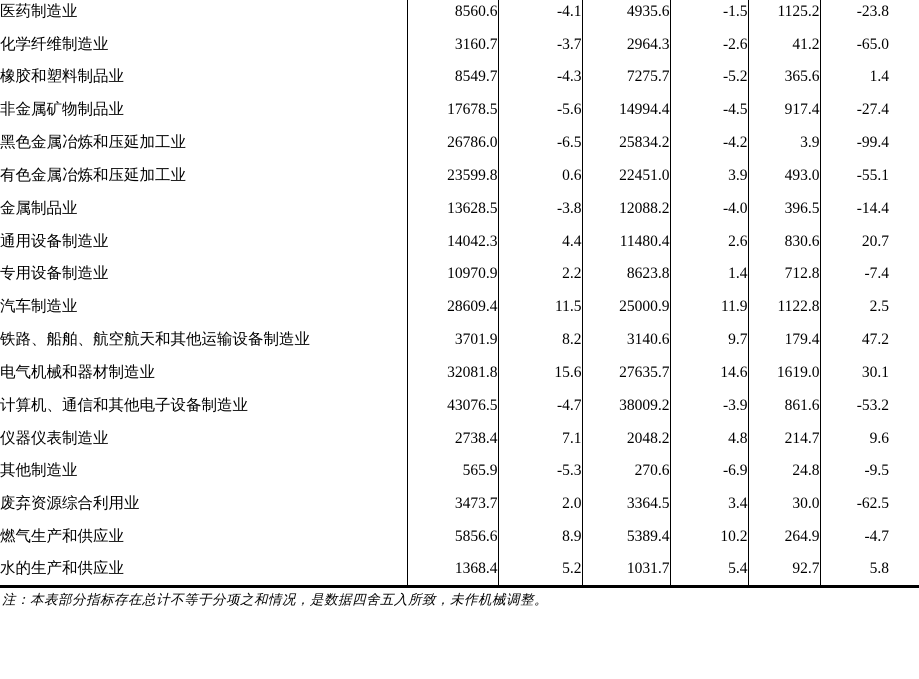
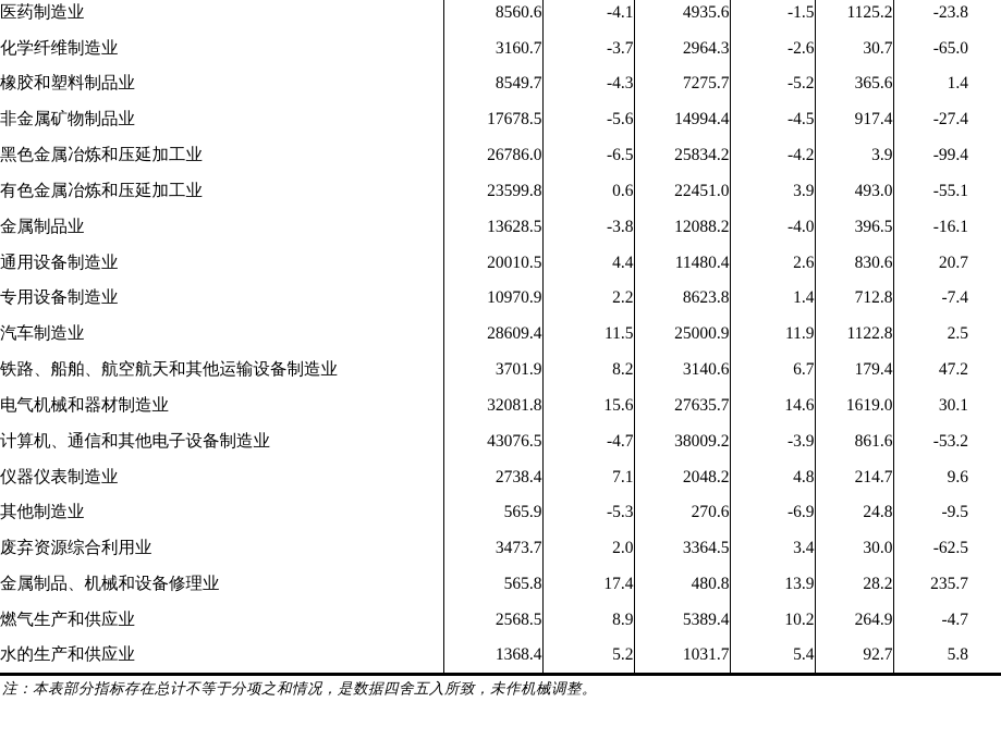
  医药制造业	8560.6	-4.1	4935.6	-1.5	1125.2	-23.8
- 化学纤维制造业	3160.7	-3.7	2964.3	-2.6	41.2	-65.0
+ 化学纤维制造业	3160.7	-3.7	2964.3	-2.6	30.7	-65.0
  橡胶和塑料制品业	8549.7	-4.3	7275.7	-5.2	365.6	1.4
  非金属矿物制品业	17678.5	-5.6	14994.4	-4.5	917.4	-27.4
  黑色金属冶炼和压延加工业	26786.0	-6.5	25834.2	-4.2	3.9	-99.4
  有色金属冶炼和压延加工业	23599.8	0.6	22451.0	3.9	493.0	-55.1
- 金属制品业	13628.5	-3.8	12088.2	-4.0	396.5	-14.4
+ 金属制品业	13628.5	-3.8	12088.2	-4.0	396.5	-16.1
- 通用设备制造业	14042.3	4.4	11480.4	2.6	830.6	20.7
+ 通用设备制造业	20010.5	4.4	11480.4	2.6	830.6	20.7
  专用设备制造业	10970.9	2.2	8623.8	1.4	712.8	-7.4
  汽车制造业	28609.4	11.5	25000.9	11.9	1122.8	2.5
- 铁路、船舶、航空航天和其他运输设备制造业	3701.9	8.2	3140.6	9.7	179.4	47.2
+ 铁路、船舶、航空航天和其他运输设备制造业	3701.9	8.2	3140.6	6.7	179.4	47.2
  电气机械和器材制造业	32081.8	15.6	27635.7	14.6	1619.0	30.1
  计算机、通信和其他电子设备制造业	43076.5	-4.7	38009.2	-3.9	861.6	-53.2
  仪器仪表制造业	2738.4	7.1	2048.2	4.8	214.7	9.6
  其他制造业	565.9	-5.3	270.6	-6.9	24.8	-9.5
  废弃资源综合利用业	3473.7	2.0	3364.5	3.4	30.0	-62.5
+ 金属制品、机械和设备修理业	565.8	17.4	480.8	13.9	28.2	235.7
- 燃气生产和供应业	5856.6	8.9	5389.4	10.2	264.9	-4.7
+ 燃气生产和供应业	2568.5	8.9	5389.4	10.2	264.9	-4.7
  水的生产和供应业	1368.4	5.2	1031.7	5.4	92.7	5.8
  注：本表部分指标存在总计不等于分项之和情况，是数据四舍五入所致，未作机械调整。
